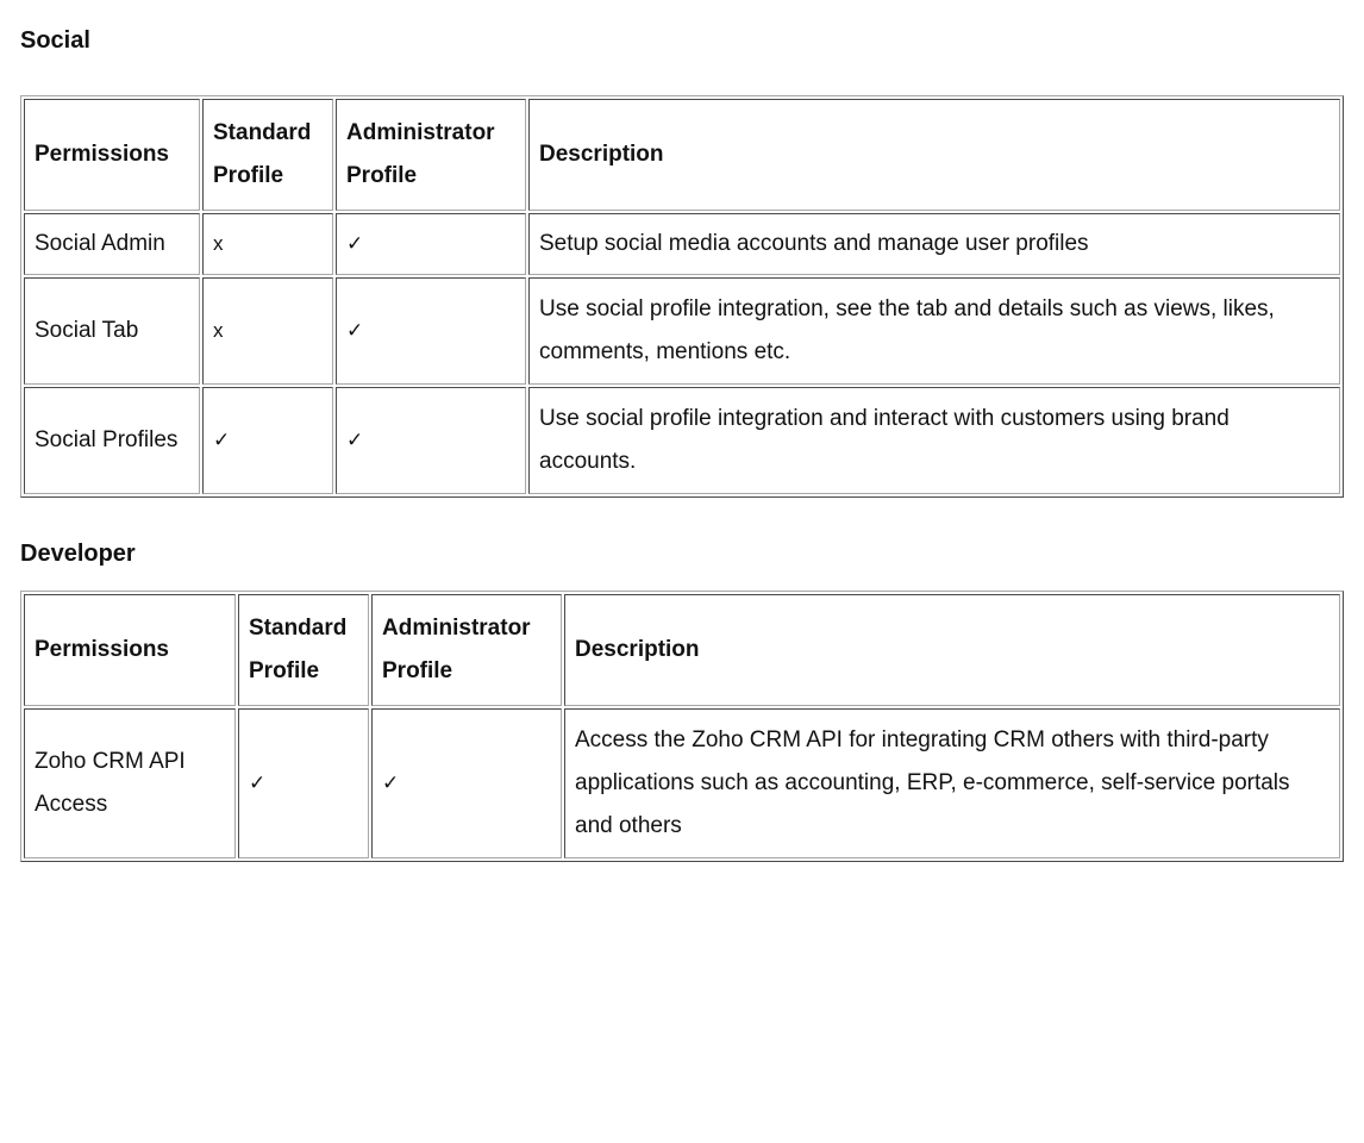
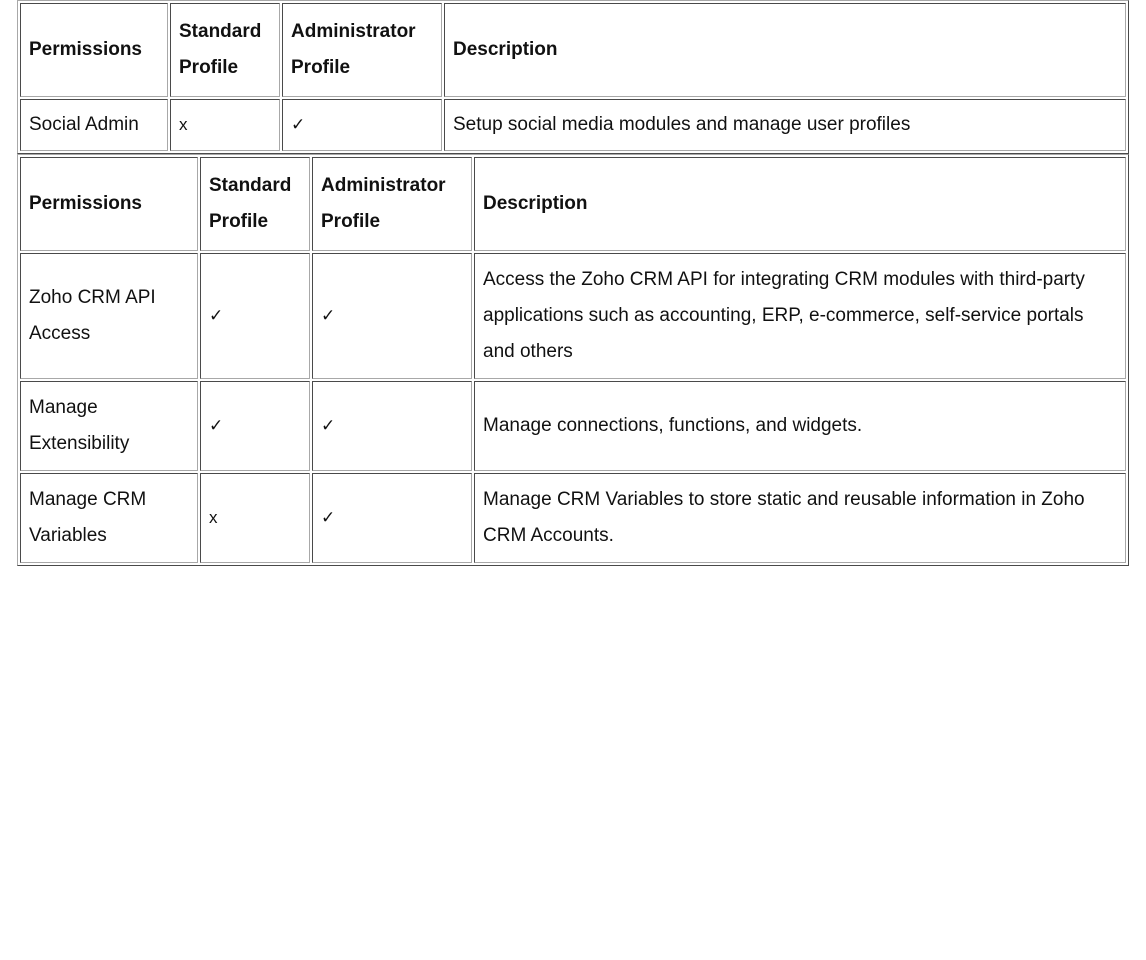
- Social
  Permissions	Standard Profile	Administrator Profile	Description
- Social Admin	x	✓	Setup social media accounts and manage user profiles
+ Social Admin	x	✓	Setup social media modules and manage user profiles
- Social Tab	x	✓	Use social profile integration, see the tab and details such as views, likes, comments, mentions etc.
- Social Profiles	✓	✓	Use social profile integration and interact with customers using brand accounts.
- Developer
  Permissions	Standard Profile	Administrator Profile	Description
- Zoho CRM API Access	✓	✓	Access the Zoho CRM API for integrating CRM others with third-party applications such as accounting, ERP, e-commerce, self-service portals and others
+ Zoho CRM API Access	✓	✓	Access the Zoho CRM API for integrating CRM modules with third-party applications such as accounting, ERP, e-commerce, self-service portals and others
+ Manage Extensibility	✓	✓	Manage connections, functions, and widgets.
+ Manage CRM Variables	x	✓	Manage CRM Variables to store static and reusable information in Zoho CRM Accounts.
